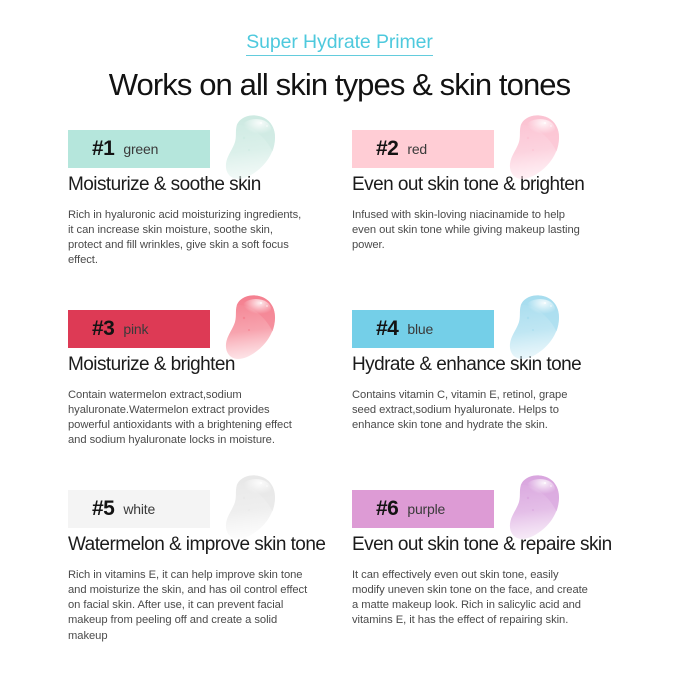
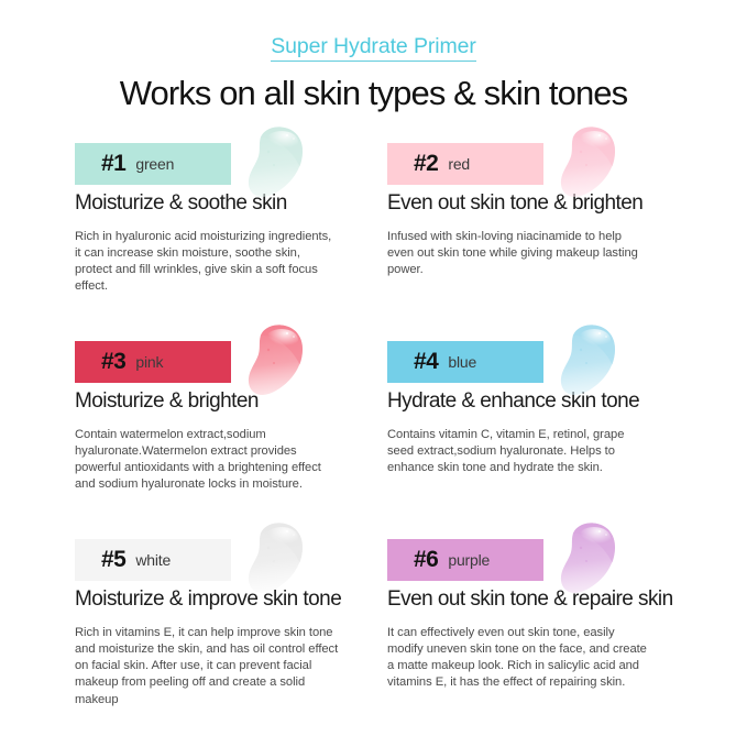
  Super Hydrate Primer
  Works on all skin types & skin tones
  #1
  green
  Moisturize & soothe skin
  Rich in hyaluronic acid moisturizing ingredients, it can increase skin moisture, soothe skin, protect and fill wrinkles, give skin a soft focus effect.
  #2
  red
  Even out skin tone & brighten
  Infused with skin-loving niacinamide to help even out skin tone while giving makeup lasting power.
  #3
  pink
  Moisturize & brighten
  Contain watermelon extract,sodium hyaluronate.Watermelon extract provides powerful antioxidants with a brightening effect and sodium hyaluronate locks in moisture.
  #4
  blue
  Hydrate & enhance skin tone
  Contains vitamin C, vitamin E, retinol, grape seed extract,sodium hyaluronate. Helps to enhance skin tone and hydrate the skin.
  #5
  white
- Watermelon & improve skin tone
+ Moisturize & improve skin tone
  Rich in vitamins E, it can help improve skin tone and moisturize the skin, and has oil control effect on facial skin. After use, it can prevent facial makeup from peeling off and create a solid makeup
  #6
  purple
  Even out skin tone & repaire skin
  It can effectively even out skin tone, easily modify uneven skin tone on the face, and create a matte makeup look. Rich in salicylic acid and vitamins E, it has the effect of repairing skin.
